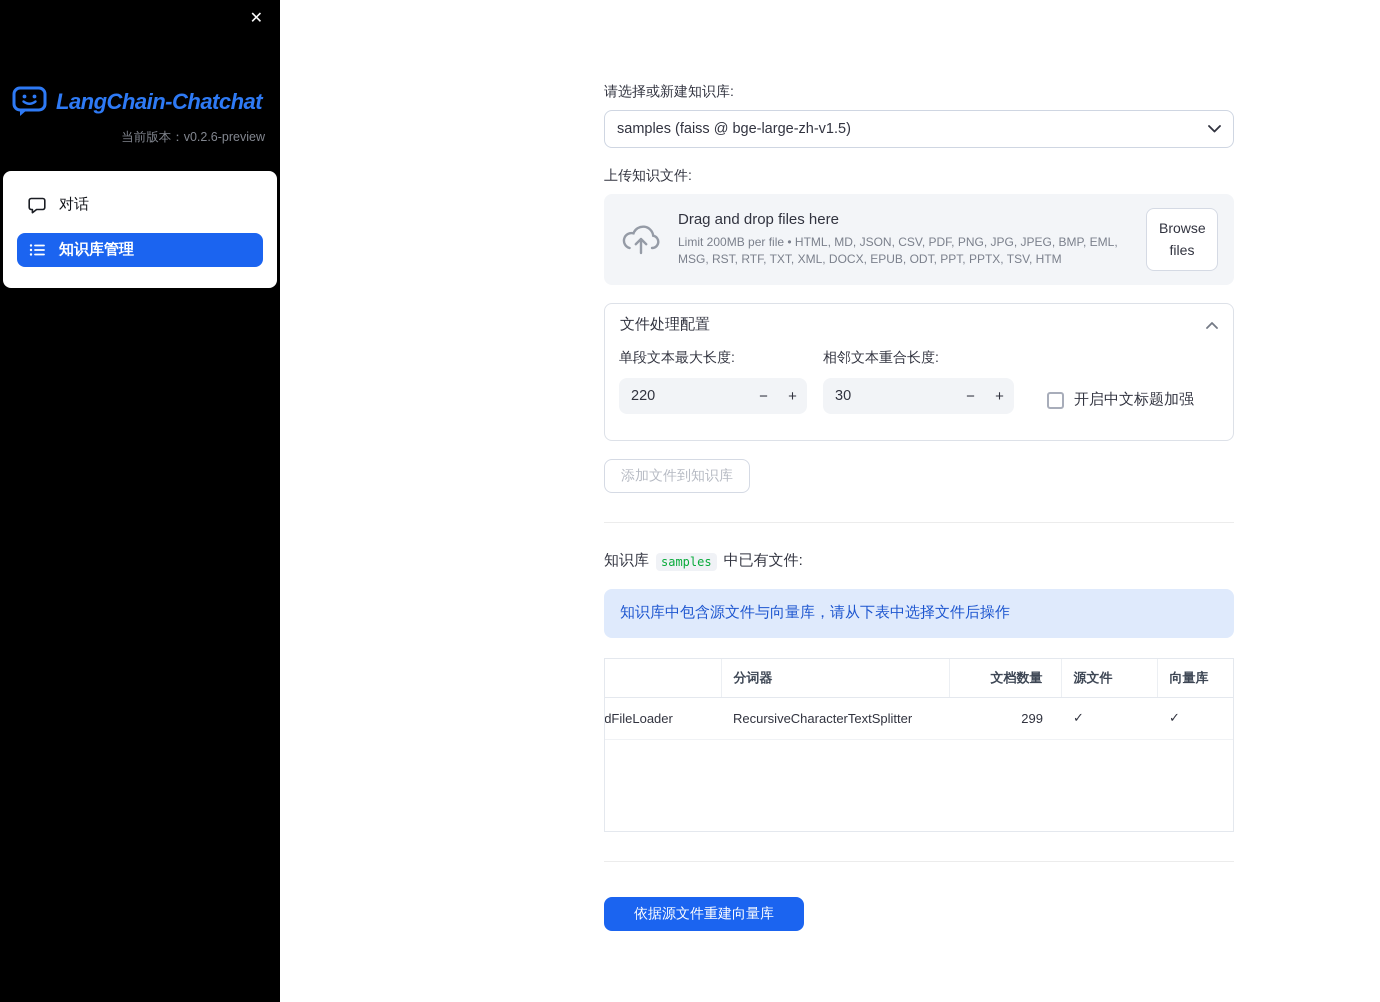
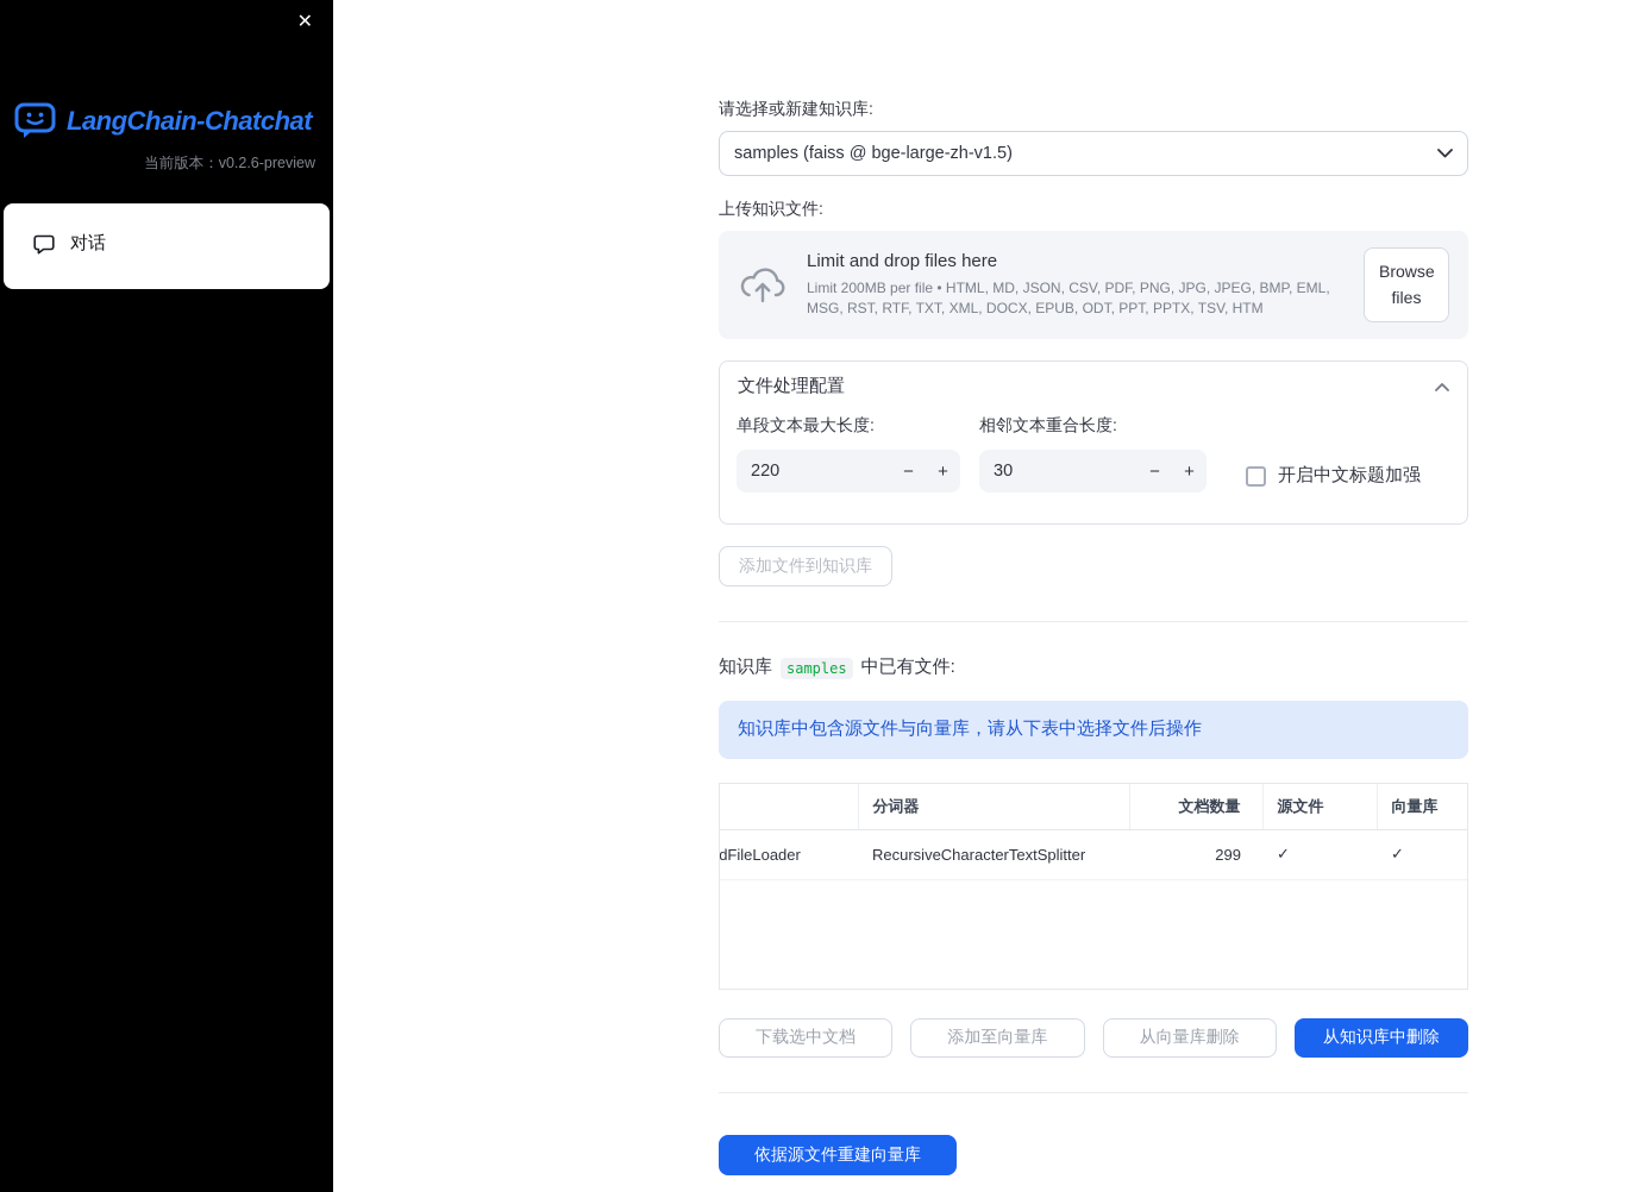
  ✕
  LangChain-Chatchat
  当前版本：v0.2.6-preview
  对话
- 知识库管理
  请选择或新建知识库:
  samples (faiss @ bge-large-zh-v1.5)
  上传知识文件:
- Drag and drop files here
+ Limit and drop files here
  Limit 200MB per file • HTML, MD, JSON, CSV, PDF, PNG, JPG, JPEG, BMP, EML, MSG, RST, RTF, TXT, XML, DOCX, EPUB, ODT, PPT, PPTX, TSV, HTM
  Browse files
  文件处理配置
  单段文本最大长度:
  220
  −
  +
  相邻文本重合长度:
  30
  −
  +
  开启中文标题加强
  添加文件到知识库
  知识库
  samples
  中已有文件:
  知识库中包含源文件与向量库，请从下表中选择文件后操作
  	分词器	文档数量	源文件	向量库
  dFileLoader	RecursiveCharacterTextSplitter	299	✓	✓
+ 下载选中文档
+ 添加至向量库
+ 从向量库删除
+ 从知识库中删除
  依据源文件重建向量库
